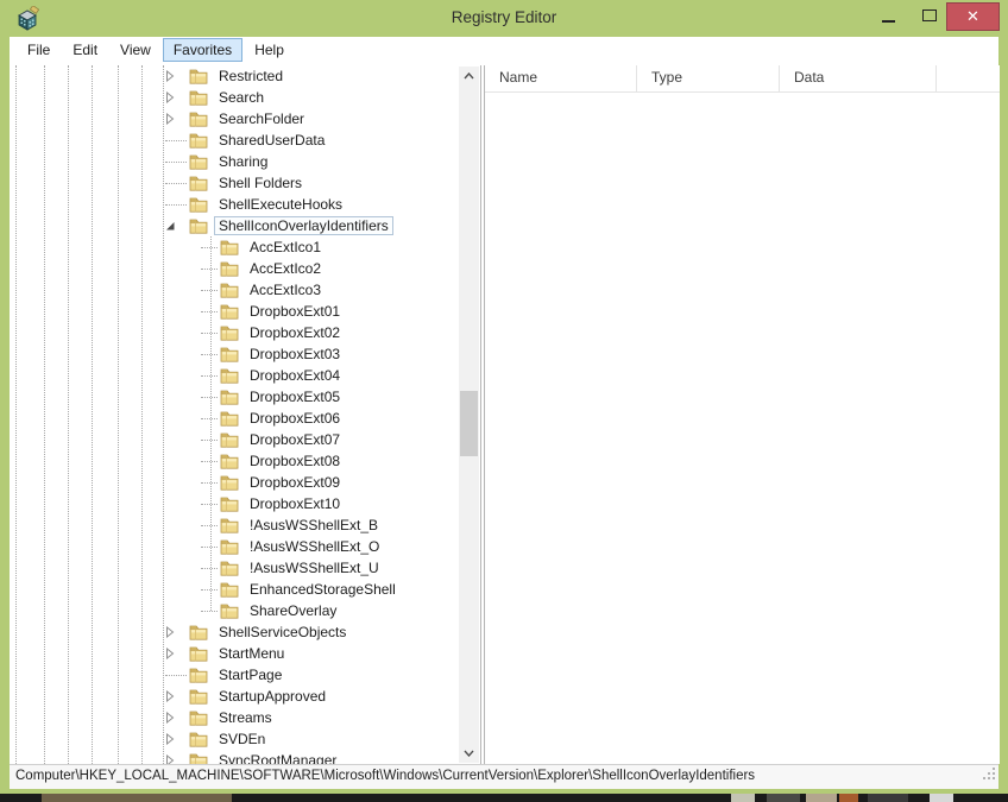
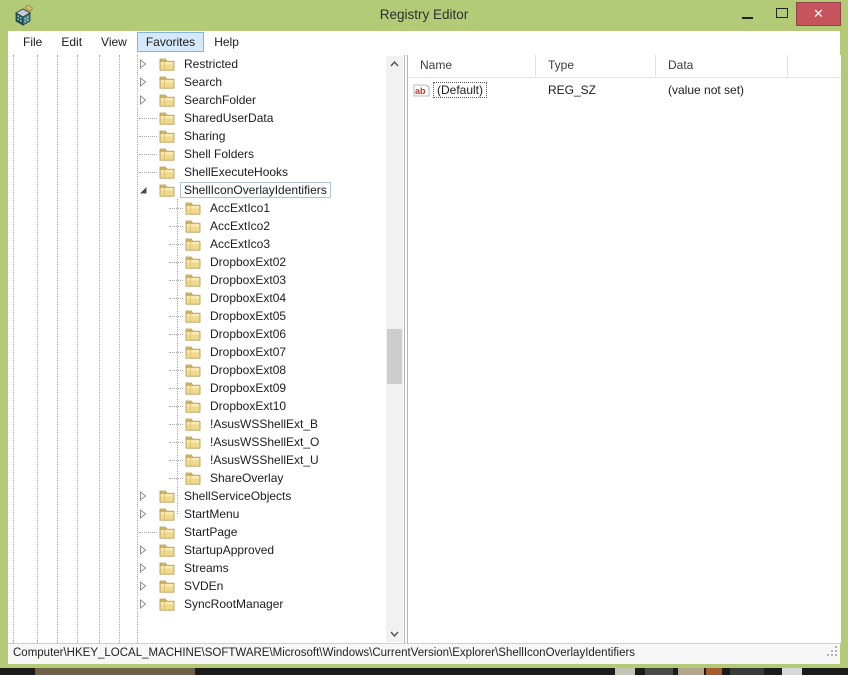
  Registry Editor
  ✕
  File
  Edit
  View
  Favorites
  Help
  Restricted
  Search
  SearchFolder
  SharedUserData
  Sharing
  Shell Folders
  ShellExecuteHooks
  ShellIconOverlayIdentifiers
  AccExtIco1
  AccExtIco2
  AccExtIco3
- DropboxExt01
  DropboxExt02
  DropboxExt03
  DropboxExt04
  DropboxExt05
  DropboxExt06
  DropboxExt07
  DropboxExt08
  DropboxExt09
  DropboxExt10
  !AsusWSShellExt_B
  !AsusWSShellExt_O
  !AsusWSShellExt_U
- EnhancedStorageShell
  ShareOverlay
  ShellServiceObjects
  StartMenu
  StartPage
  StartupApproved
  Streams
  SVDEn
  SyncRootManager
  Name
  Type
  Data
+ ab
+ (Default)
+ REG_SZ
+ (value not set)
  Computer\HKEY_LOCAL_MACHINE\SOFTWARE\Microsoft\Windows\CurrentVersion\Explorer\ShellIconOverlayIdentifiers
